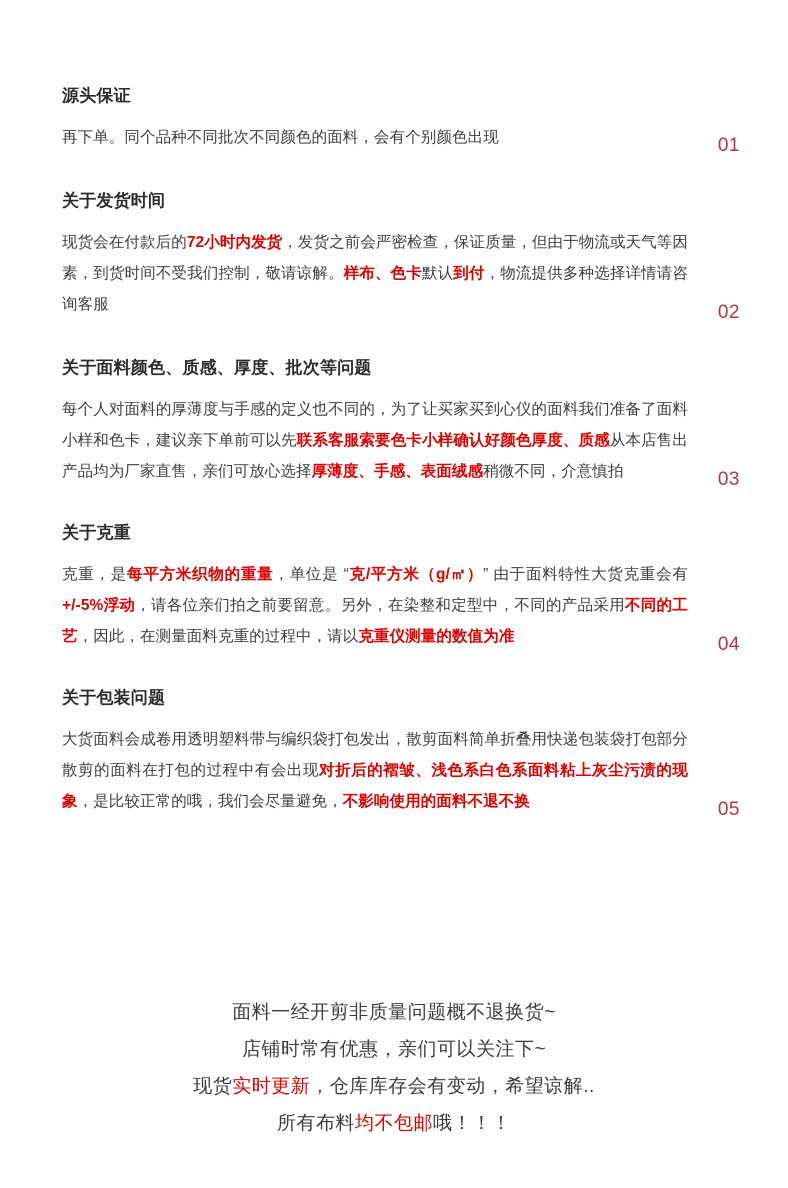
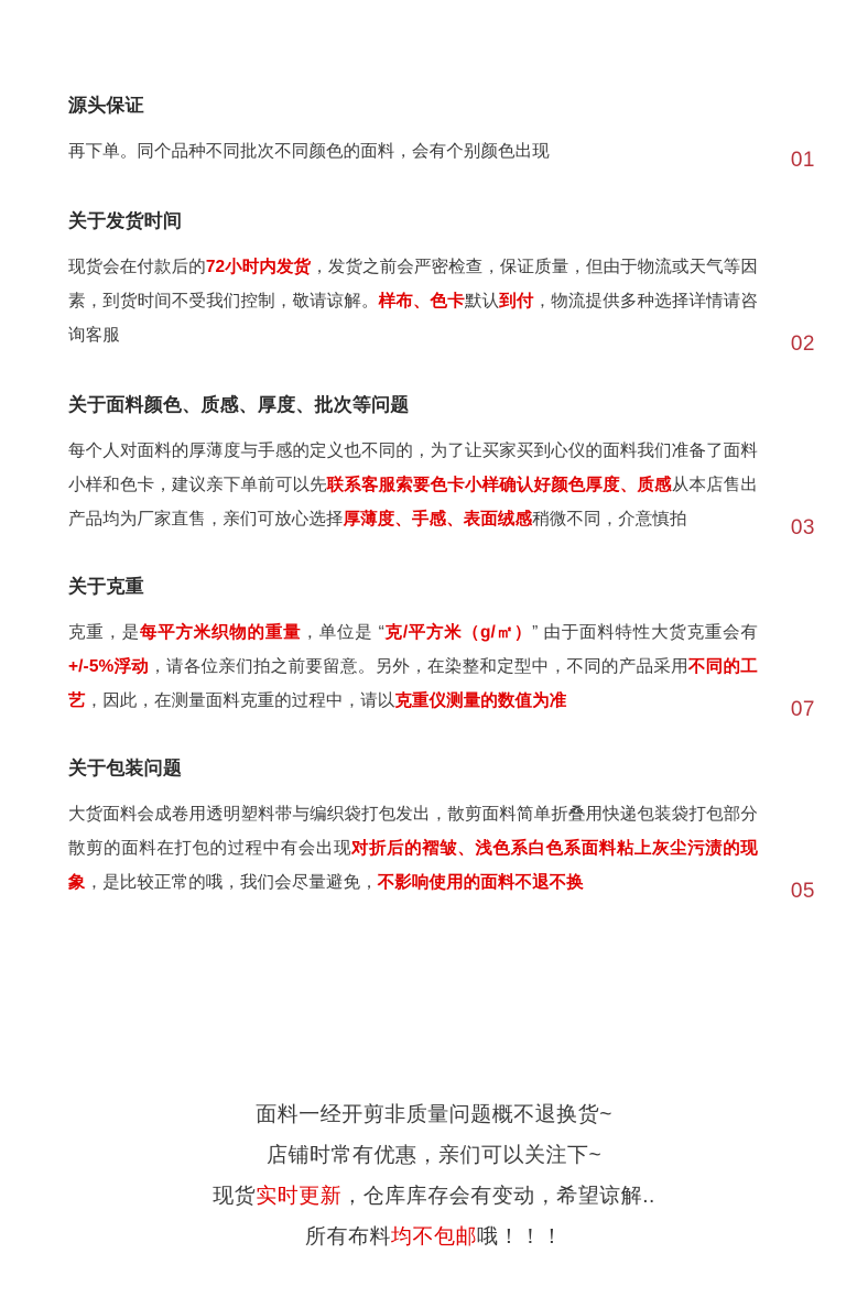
  源头保证
  再下单。同个品种不同批次不同颜色的面料，会有个别颜色出现
  01
  关于发货时间
  现货会在付款后的72小时内发货，发货之前会严密检查，保证质量，但由于物流或天气等因素，到货时间不受我们控制，敬请谅解。样布、色卡默认到付，物流提供多种选择详情请咨询客服
  02
  关于面料颜色、质感、厚度、批次等问题
  每个人对面料的厚薄度与手感的定义也不同的，为了让买家买到心仪的面料我们准备了面料小样和色卡，建议亲下单前可以先联系客服索要色卡小样确认好颜色厚度、质感从本店售出产品均为厂家直售，亲们可放心选择厚薄度、手感、表面绒感稍微不同，介意慎拍
  03
  关于克重
  克重，是每平方米织物的重量，单位是 “克/平方米（g/㎡）” 由于面料特性大货克重会有+/-5%浮动，请各位亲们拍之前要留意。另外，在染整和定型中，不同的产品采用不同的工艺，因此，在测量面料克重的过程中，请以克重仪测量的数值为准
- 04
+ 07
  关于包装问题
  大货面料会成卷用透明塑料带与编织袋打包发出，散剪面料简单折叠用快递包装袋打包部分散剪的面料在打包的过程中有会出现对折后的褶皱、浅色系白色系面料粘上灰尘污渍的现象，是比较正常的哦，我们会尽量避免，不影响使用的面料不退不换
  05
  面料一经开剪非质量问题概不退换货~
  店铺时常有优惠，亲们可以关注下~
  现货实时更新，仓库库存会有变动，希望谅解..
  所有布料均不包邮哦！！！
